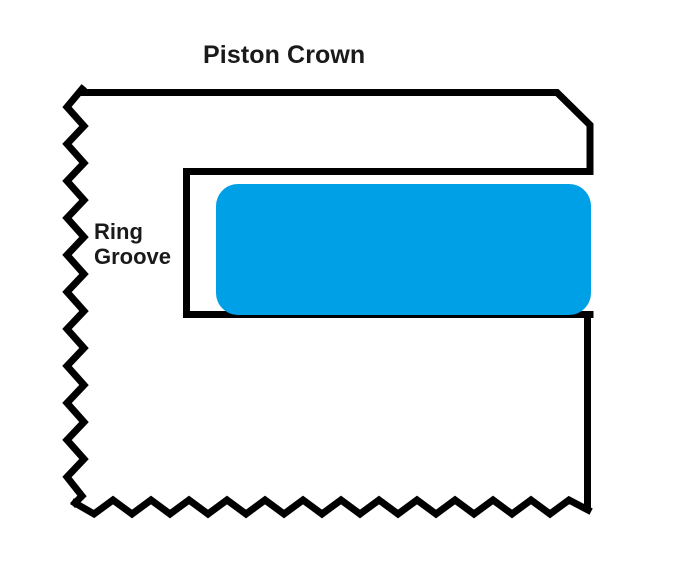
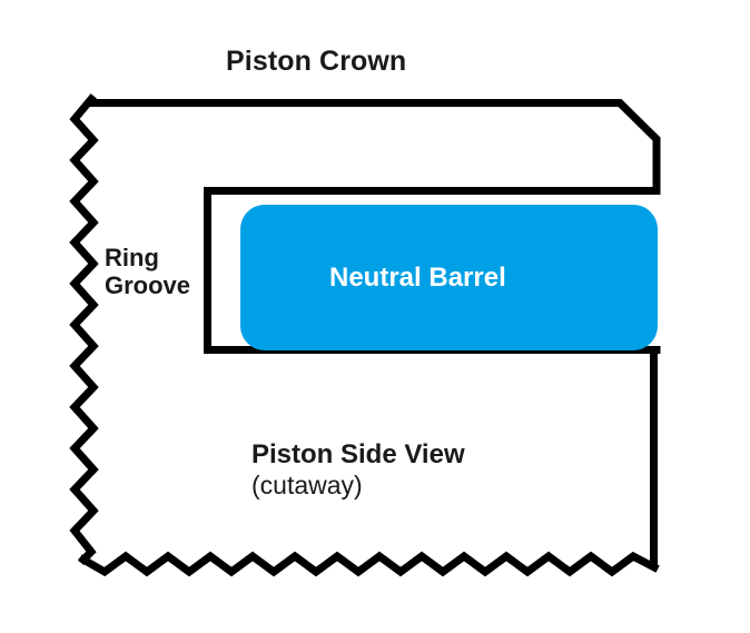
  Piston Crown
  Ring
  Groove
+ Neutral Barrel
+ Piston Side View
+ (cutaway)
